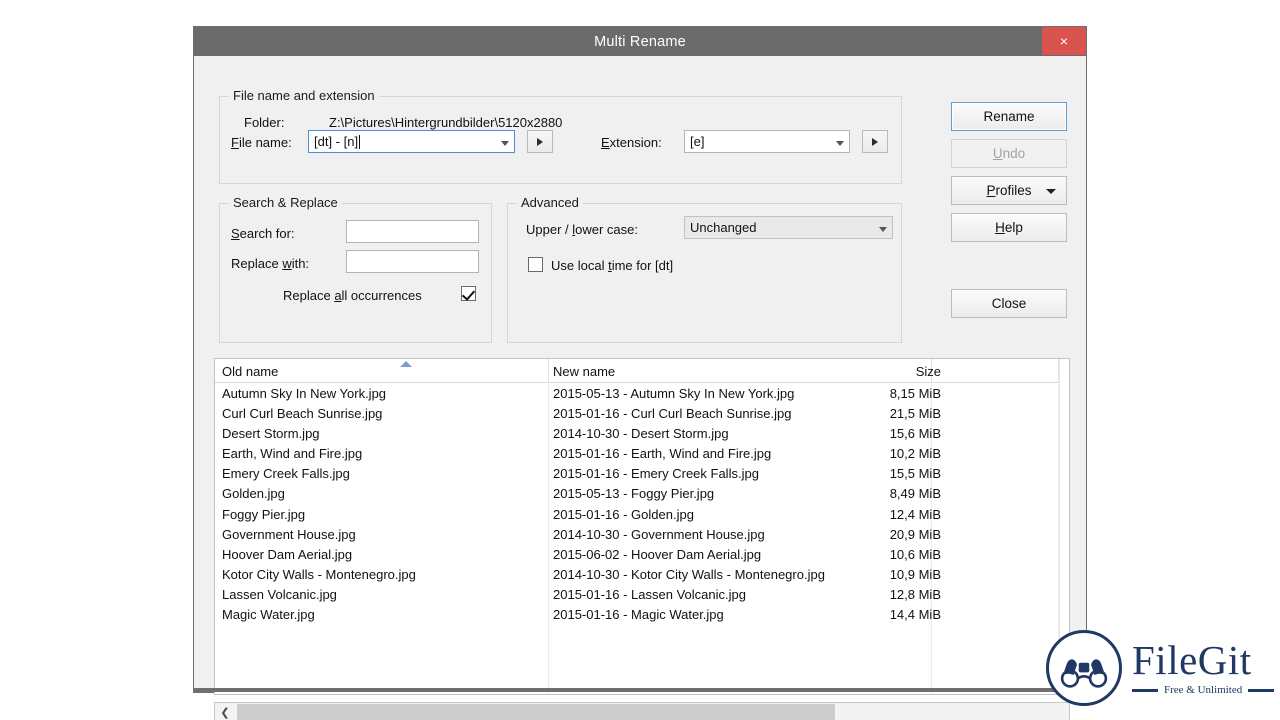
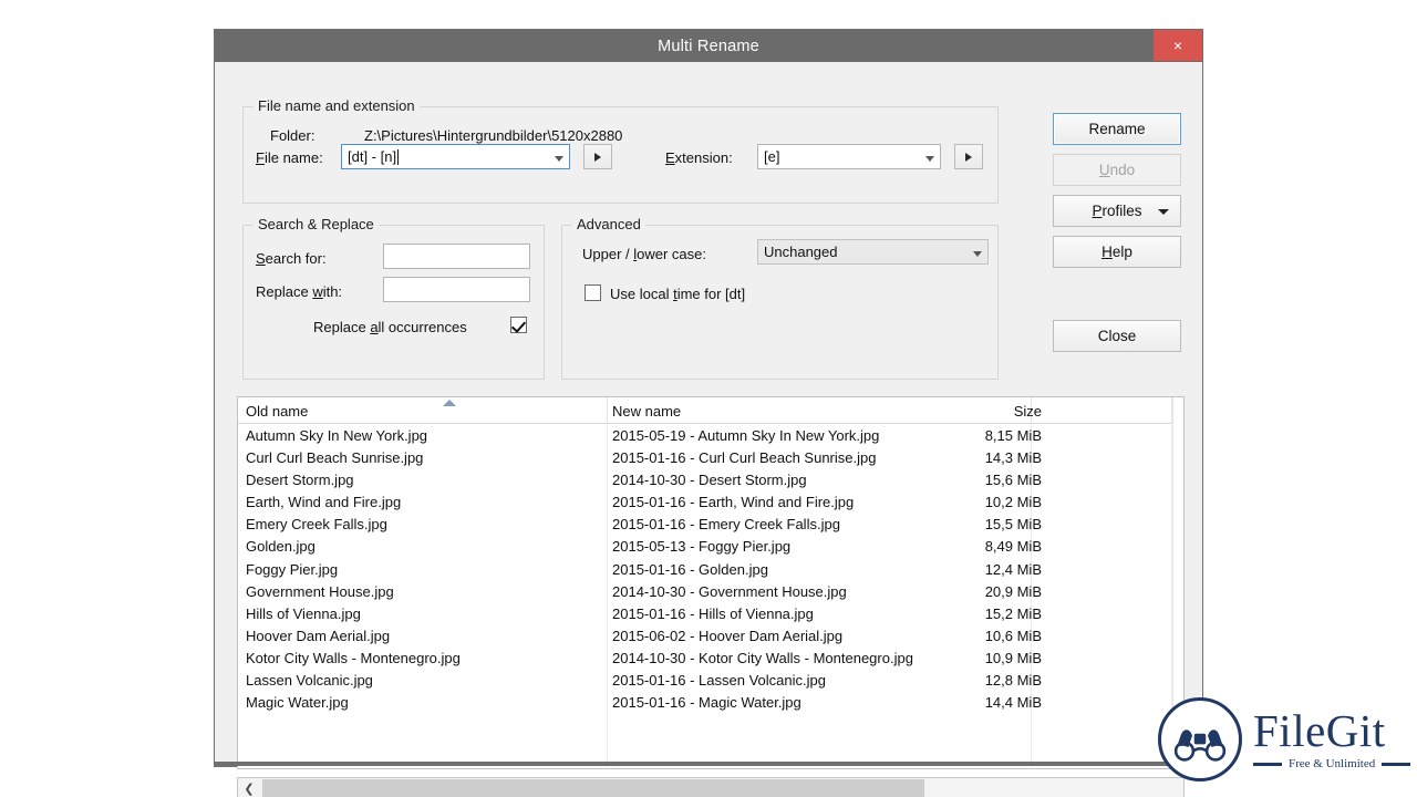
  Multi Rename
  ×
  File name and extension
  Folder:
  Z:\Pictures\Hintergrundbilder\5120x2880
  File name:
  [dt] - [n]
  Extension:
  [e]
  Search & Replace
  Search for:
  Replace with:
  Replace all occurrences
  Advanced
  Upper / lower case:
  Unchanged
  Use local time for [dt]
  Rename
  Undo
  Profiles
  Help
  Close
  Old name
  New name
  Size
  Autumn Sky In New York.jpg
- 2015-05-13 - Autumn Sky In New York.jpg
+ 2015-05-19 - Autumn Sky In New York.jpg
  8,15 MiB
  Curl Curl Beach Sunrise.jpg
  2015-01-16 - Curl Curl Beach Sunrise.jpg
- 21,5 MiB
+ 14,3 MiB
  Desert Storm.jpg
  2014-10-30 - Desert Storm.jpg
  15,6 MiB
  Earth, Wind and Fire.jpg
  2015-01-16 - Earth, Wind and Fire.jpg
  10,2 MiB
  Emery Creek Falls.jpg
  2015-01-16 - Emery Creek Falls.jpg
  15,5 MiB
  Golden.jpg
  2015-05-13 - Foggy Pier.jpg
  8,49 MiB
  Foggy Pier.jpg
  2015-01-16 - Golden.jpg
  12,4 MiB
  Government House.jpg
  2014-10-30 - Government House.jpg
  20,9 MiB
+ Hills of Vienna.jpg
+ 2015-01-16 - Hills of Vienna.jpg
+ 15,2 MiB
  Hoover Dam Aerial.jpg
  2015-06-02 - Hoover Dam Aerial.jpg
  10,6 MiB
  Kotor City Walls - Montenegro.jpg
  2014-10-30 - Kotor City Walls - Montenegro.jpg
  10,9 MiB
  Lassen Volcanic.jpg
  2015-01-16 - Lassen Volcanic.jpg
  12,8 MiB
  Magic Water.jpg
  2015-01-16 - Magic Water.jpg
  14,4 MiB
  ❮
  FileGit
  Free & Unlimited
